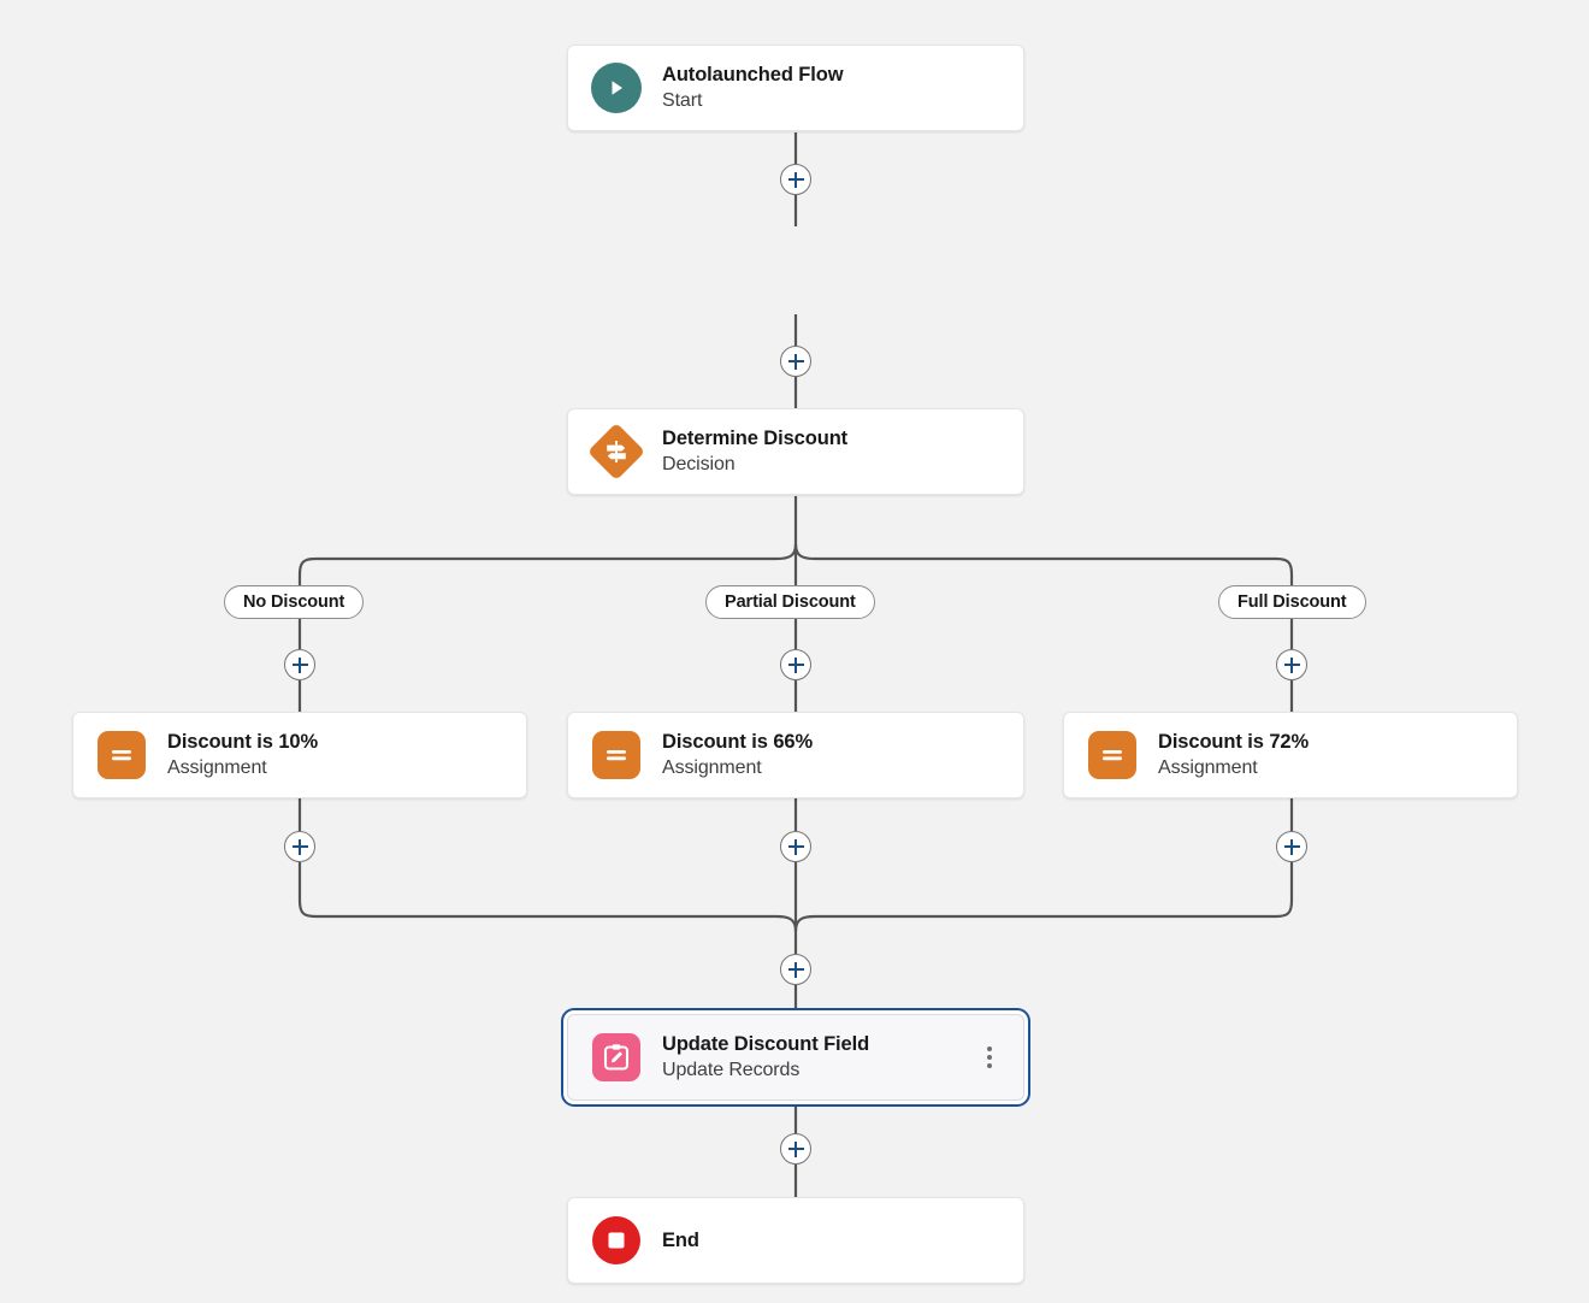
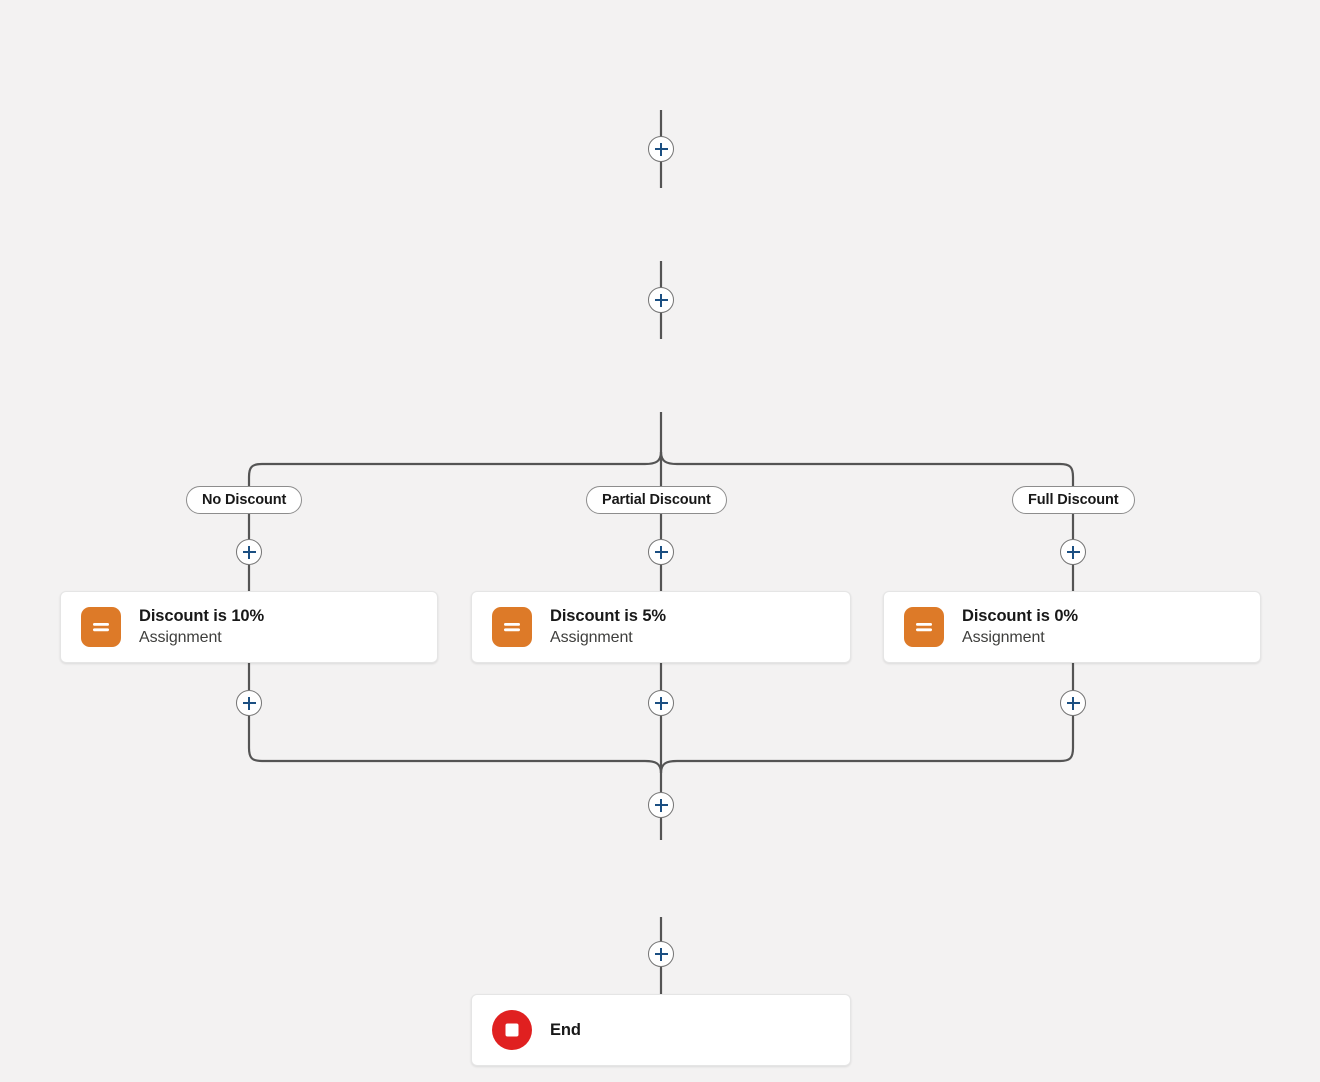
- Autolaunched Flow
- Start
- Determine Discount
- Decision
  No Discount
  Partial Discount
  Full Discount
  Discount is 10%
  Assignment
- Discount is 66%
+ Discount is 5%
  Assignment
- Discount is 72%
+ Discount is 0%
  Assignment
- Update Discount Field
- Update Records
  End
